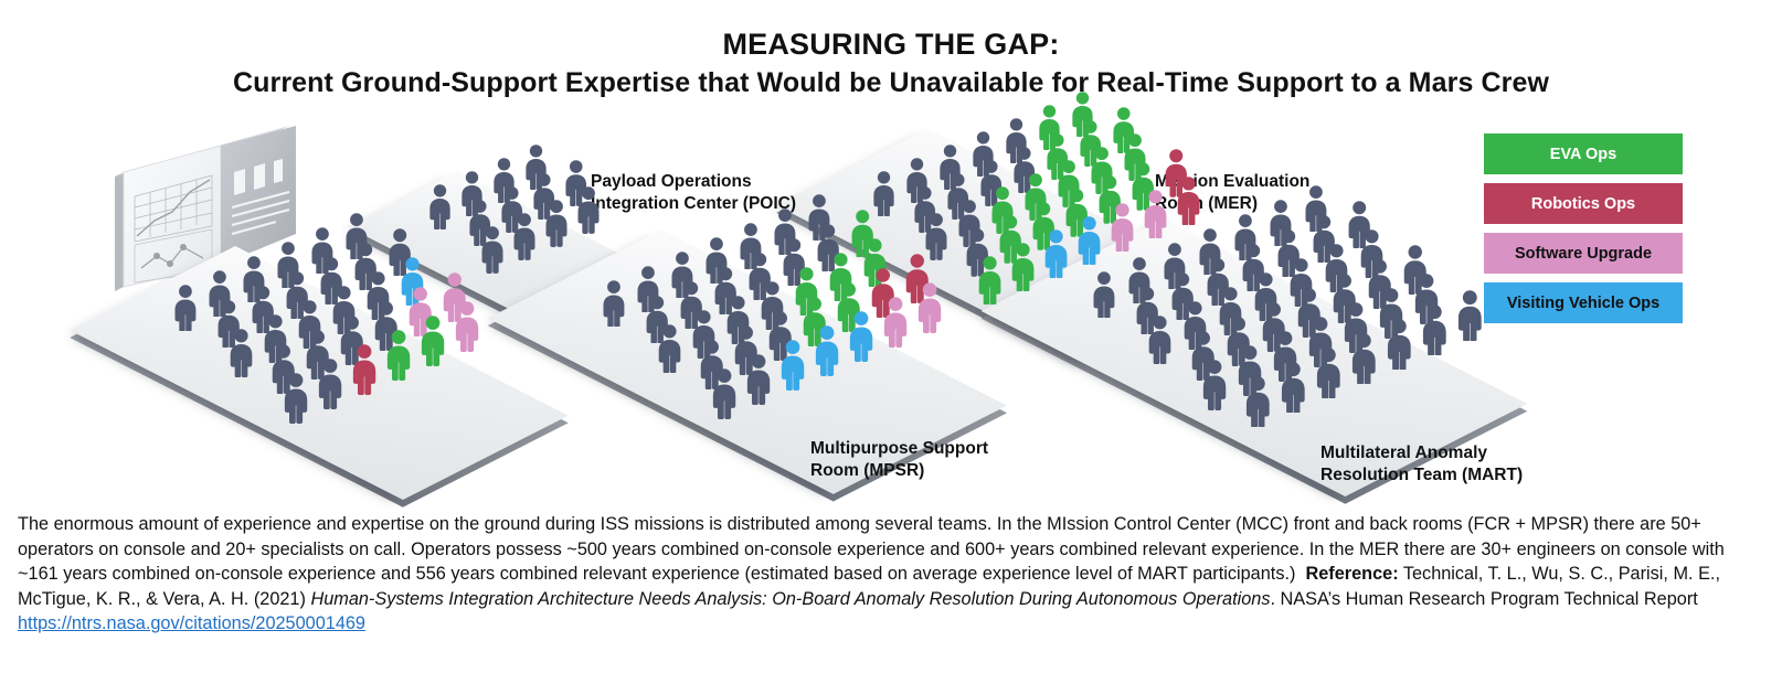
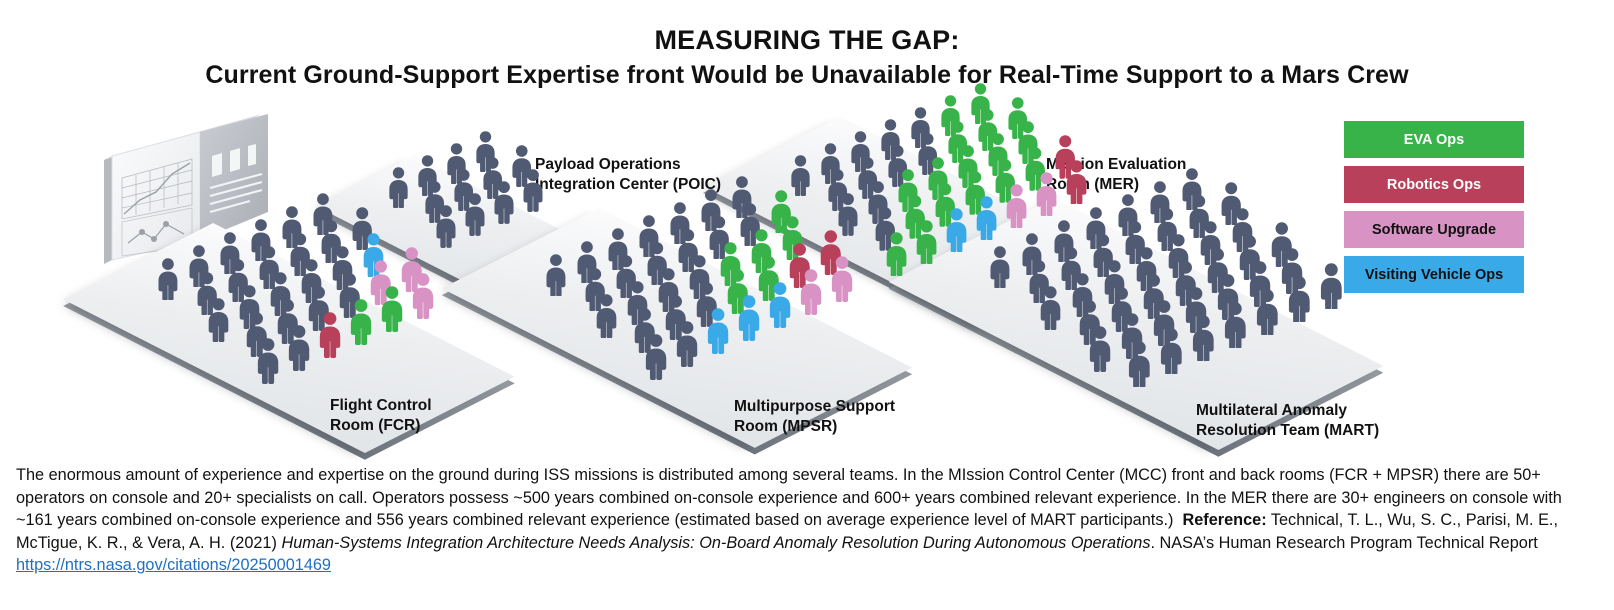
  MEASURING THE GAP:
- Current Ground-Support Expertise that Would be Unavailable for Real-Time Support to a Mars Crew
+ Current Ground-Support Expertise front Would be Unavailable for Real-Time Support to a Mars Crew
+ Flight Control
+ Room (FCR)
  Payload Operations
  ntegration Center (POIC)
  Multipurpose Support
  Room (MPSR)
  Mion Evaluation
  Ro (MER)
  Multilateral Anomaly
  Resolution Team (MART)
  EVA Ops
  Robotics Ops
  Software Upgrade
  Visiting Vehicle Ops
  The enormous amount of experience and expertise on the ground during ISS missions is distributed among several teams. In the MIssion Control Center (MCC) front and back rooms (FCR + MPSR) there are 50+ operators on console and 20+ specialists on call. Operators possess ~500 years combined on-console experience and 600+ years combined relevant experience. In the MER there are 30+ engineers on console with ~161 years combined on-console experience and 556 years combined relevant experience (estimated based on average experience level of MART participants.) Reference: Technical, T. L., Wu, S. C., Parisi, M. E., McTigue, K. R., & Vera, A. H. (2021) Human-Systems Integration Architecture Needs Analysis: On-Board Anomaly Resolution During Autonomous Operations. NASA’s Human Research Program Technical Report https://ntrs.nasa.gov/citations/20250001469
